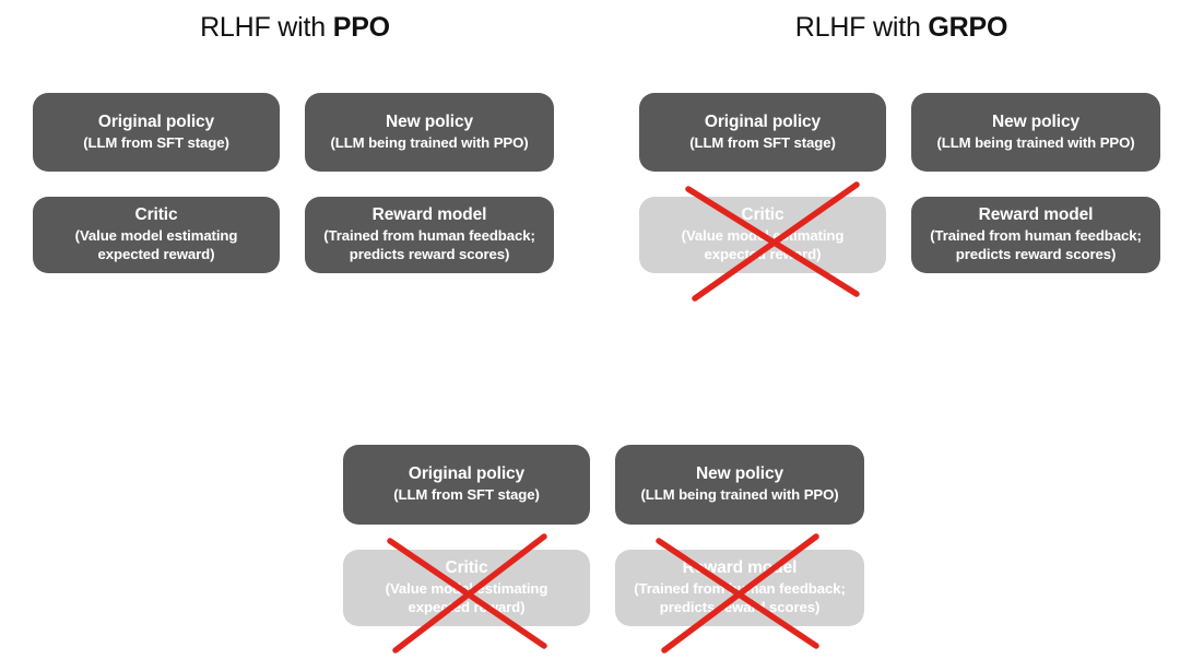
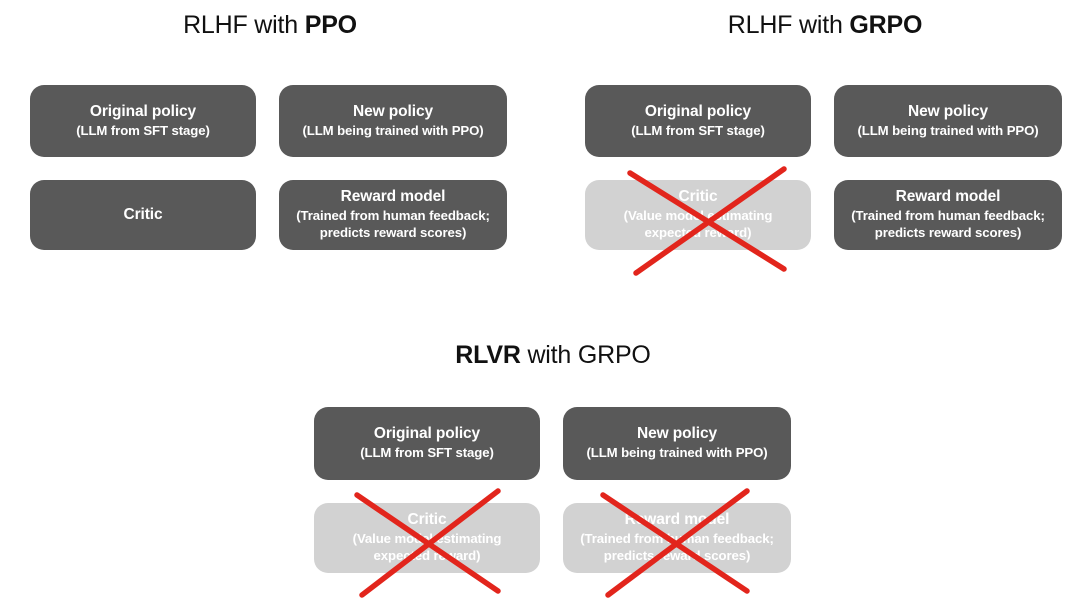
  RLHF with PPO
  Original policy
  (LLM from SFT stage)
  New policy
  (LLM being trained with PPO)
  Critic
- (Value model estimating expected reward)
  Reward model
  (Trained from human feedback; predicts reward scores)
  RLHF with GRPO
  Original policy
  (LLM from SFT stage)
  New policy
  (LLM being trained with PPO)
  Critic
  (Value mod etimating expect rerd)
  Reward model
  (Trained from human feedback; predicts reward scores)
+ RLVR with GRPO
  Original policy
  (LLM from SFT stage)
  New policy
  (LLM being trained with PPO)
  Critic
  (Value molstimating expeced rward)
  Rward moel
  (Trained fromuman feedback; predictsewa scores)
